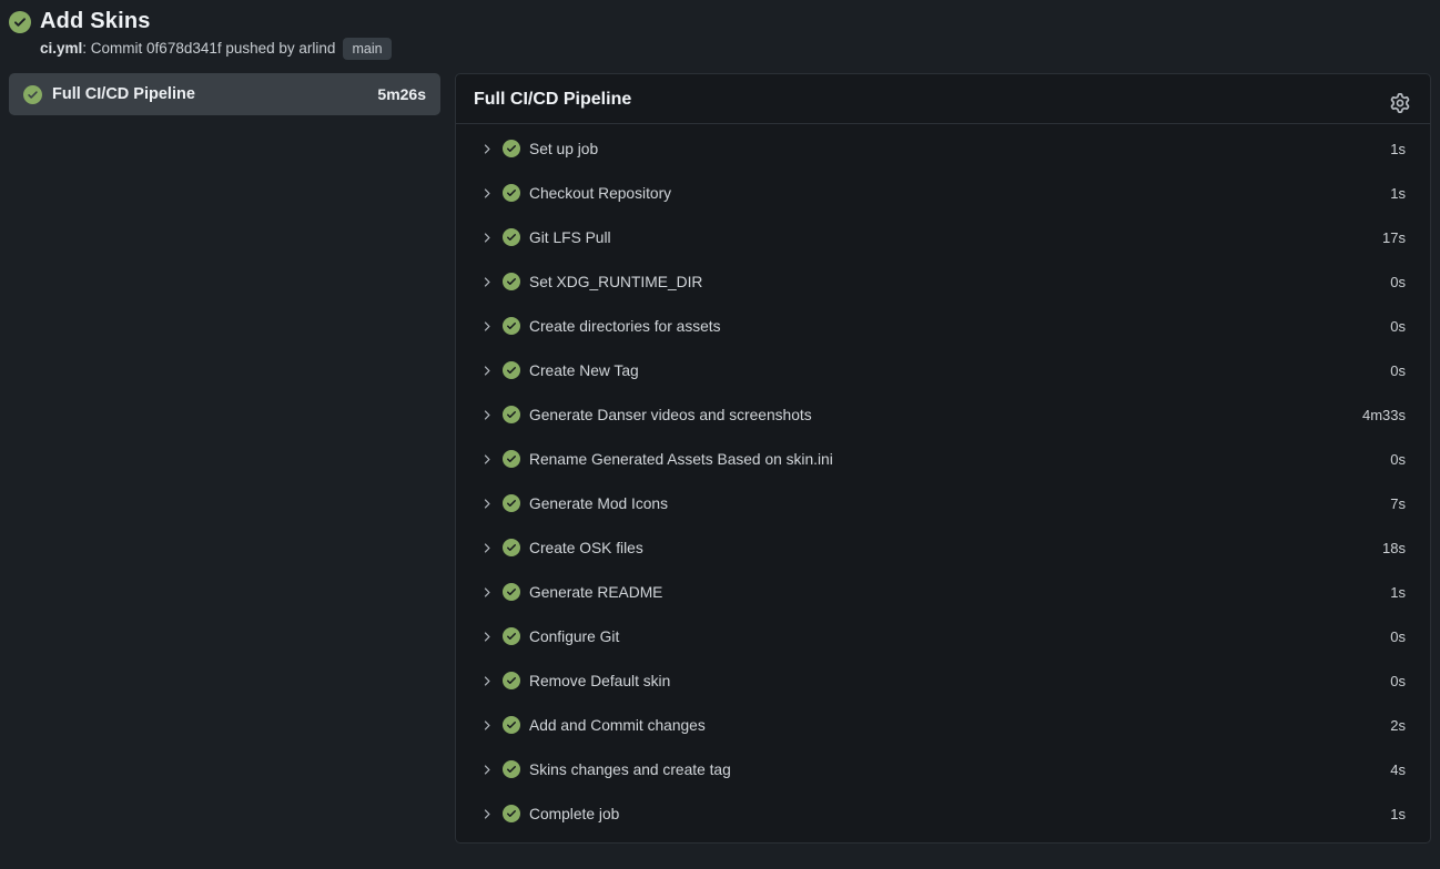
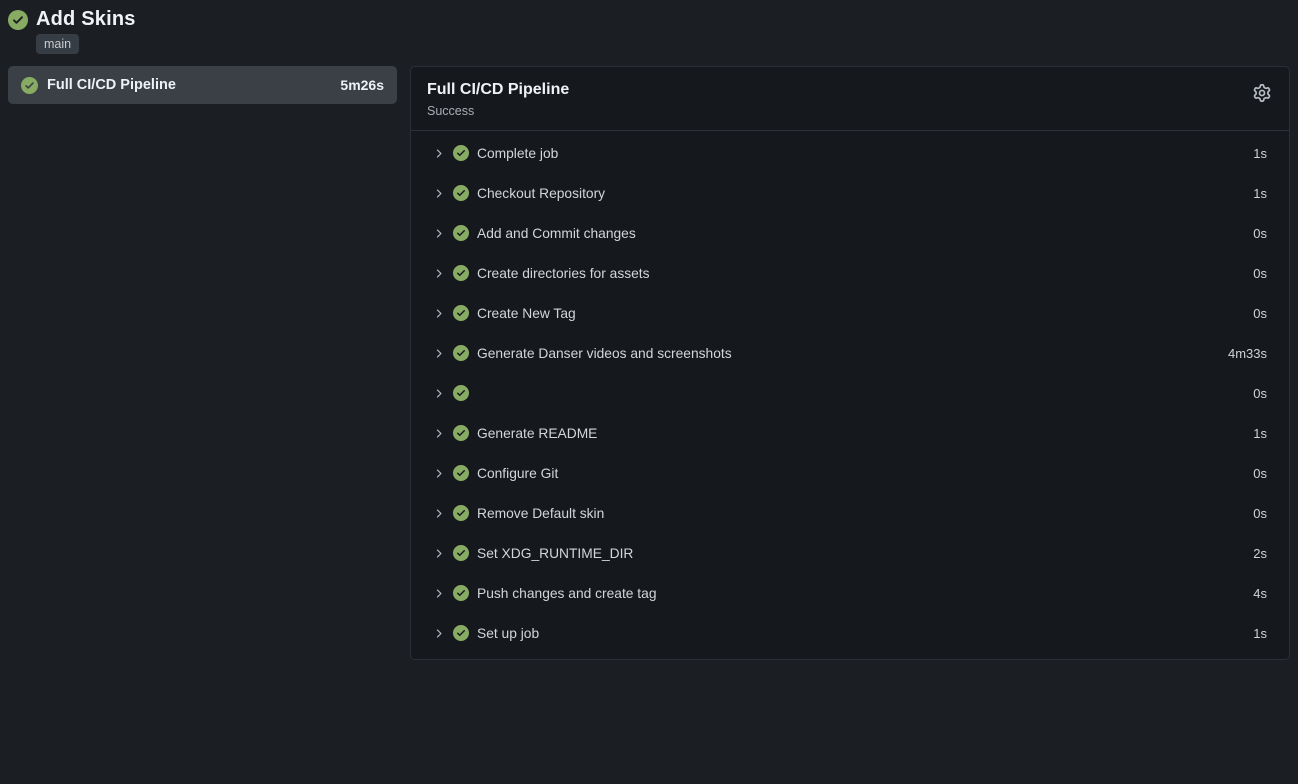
  Add Skins
- ci.yml: Commit 0f678d341f pushed by arlind
  main
  Full CI/CD Pipeline
  5m26s
  Full CI/CD Pipeline
+ Success
- Set up job
+ Complete job
  1s
  Checkout Repository
  1s
- Git LFS Pull
- 17s
- Set XDG_RUNTIME_DIR
+ Add and Commit changes
  0s
  Create directories for assets
  0s
  Create New Tag
  0s
  Generate Danser videos and screenshots
  4m33s
- Rename Generated Assets Based on skin.ini
  0s
- Generate Mod Icons
- 7s
- Create OSK files
- 18s
  Generate README
  1s
  Configure Git
  0s
  Remove Default skin
  0s
- Add and Commit changes
+ Set XDG_RUNTIME_DIR
  2s
- Skins changes and create tag
+ Push changes and create tag
  4s
- Complete job
+ Set up job
  1s
